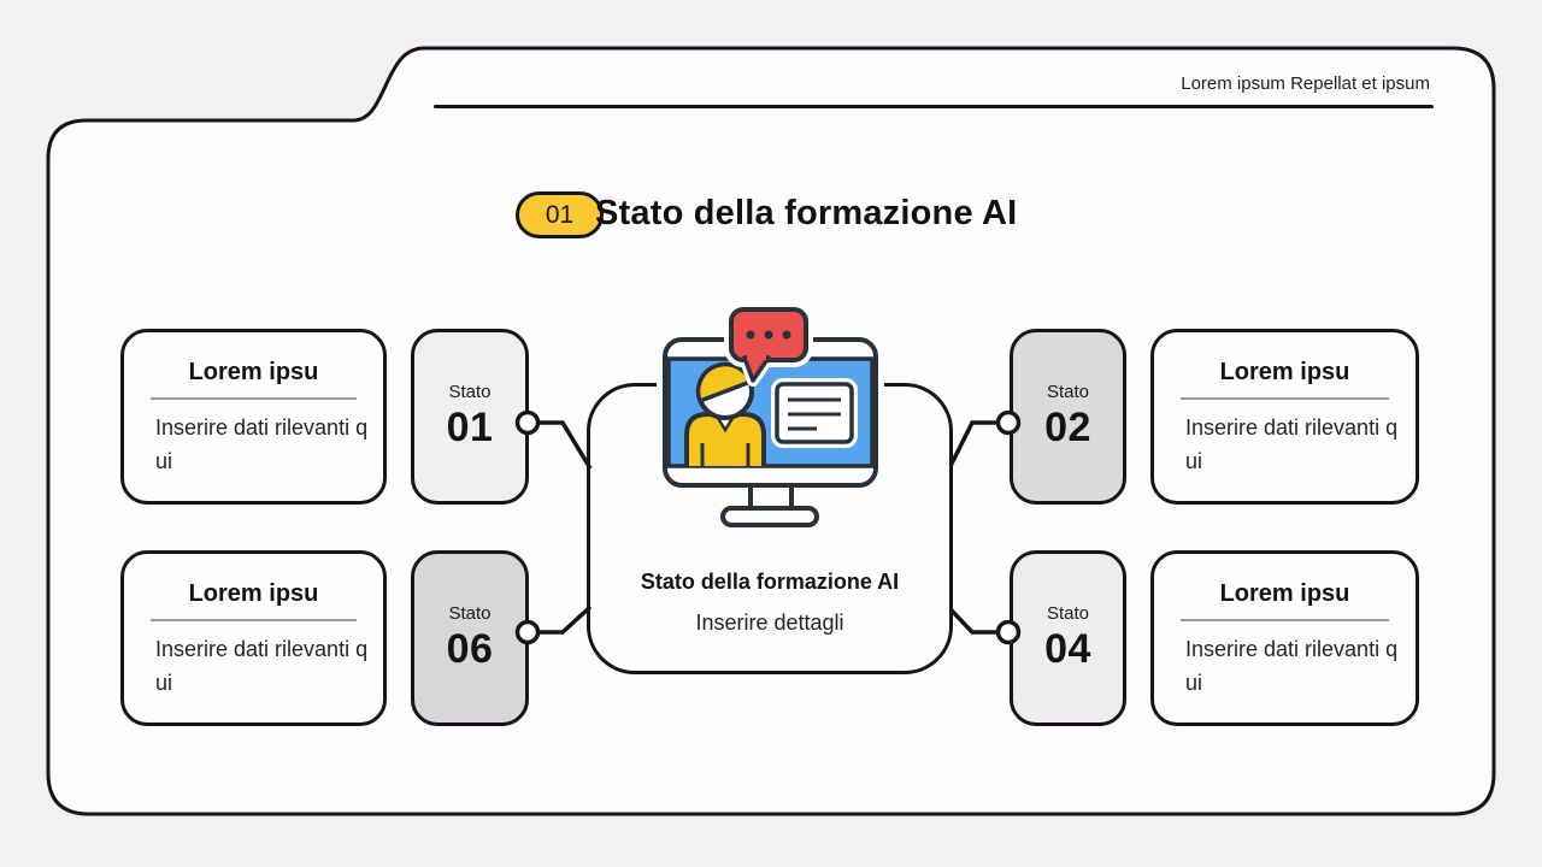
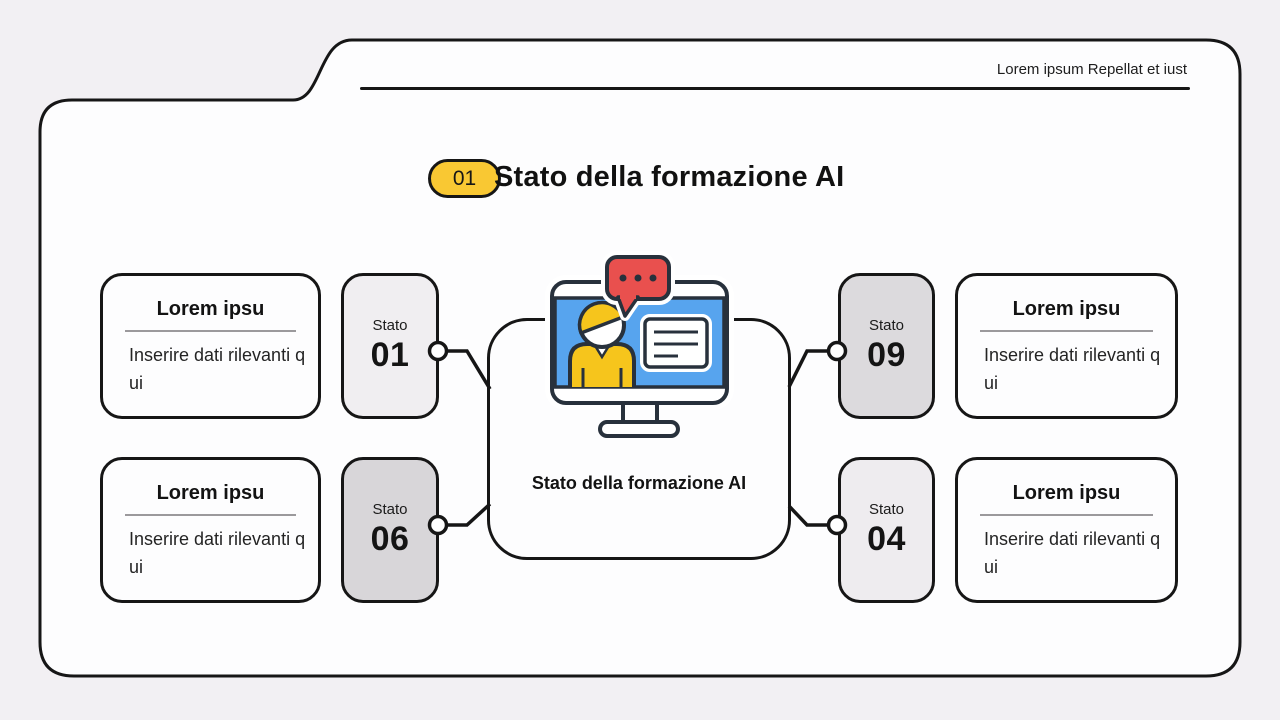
- Lorem ipsum Repellat et ipsum
+ Lorem ipsum Repellat et iust
  01
  Stato della formazione AI
  Stato della formazione AI
- Inserire dettagli
  Lorem ipsu
  Inserire dati rilevanti q
  ui
  Lorem ipsu
  Inserire dati rilevanti q
  ui
  Lorem ipsu
  Inserire dati rilevanti q
  ui
  Lorem ipsu
  Inserire dati rilevanti q
  ui
  Stato
  01
  Stato
- 02
+ 09
  Stato
  06
  Stato
  04
